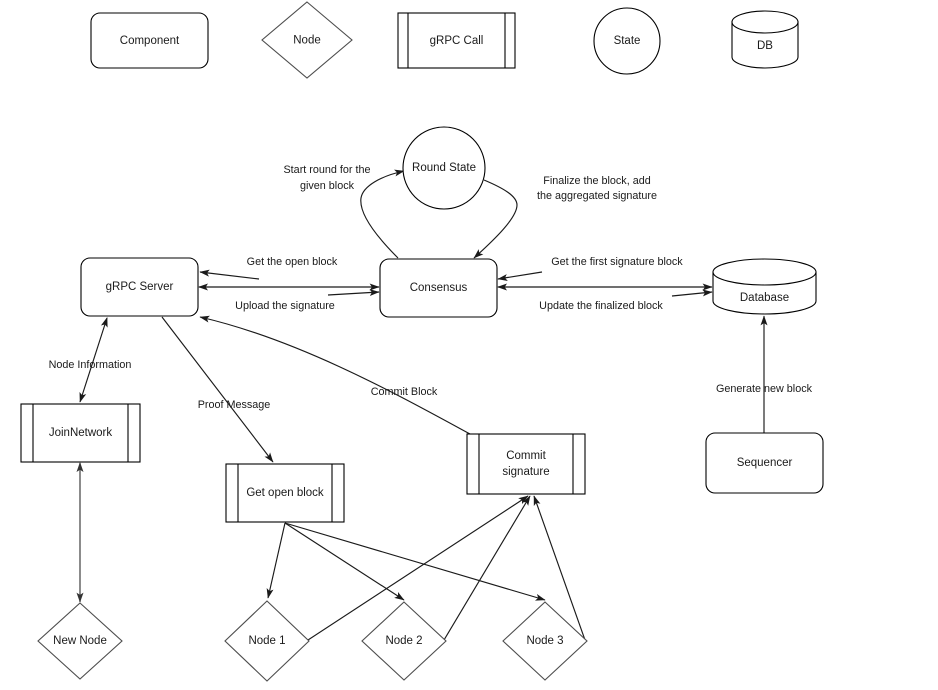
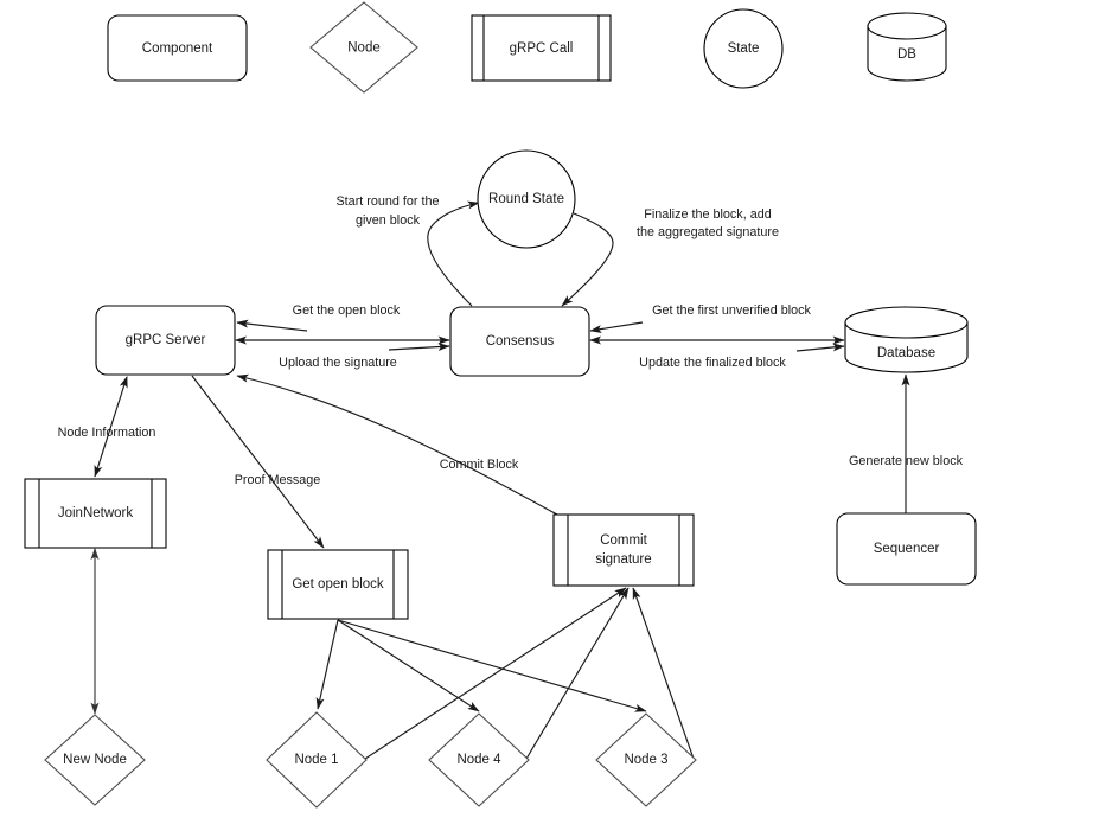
  Component
  Node
  gRPC Call
  State
  DB
  Round State
  gRPC Server
  Consensus
  Database
  JoinNetwork
  Get open block
  Commit
  signature
  Sequencer
  New Node
  Node 1
- Node 2
+ Node 4
  Node 3
  Start round for the
  given block
  Finalize the block, add
  the aggregated signature
  Get the open block
  Upload the signature
- Get the first signature block
+ Get the first unverified block
  Update the finalized block
  Node Information
  Proof Message
  Commit Block
  Generate new block
